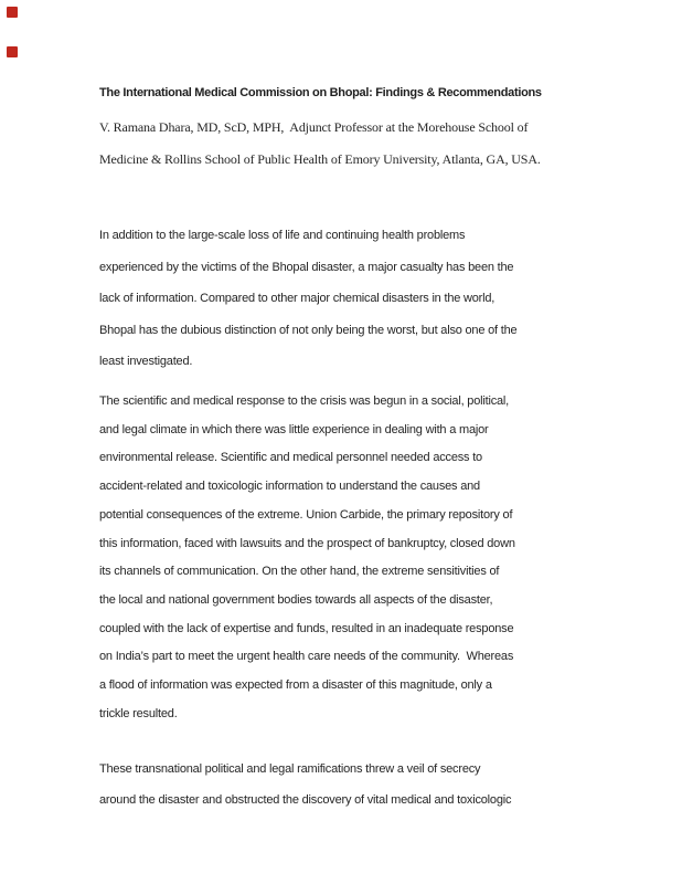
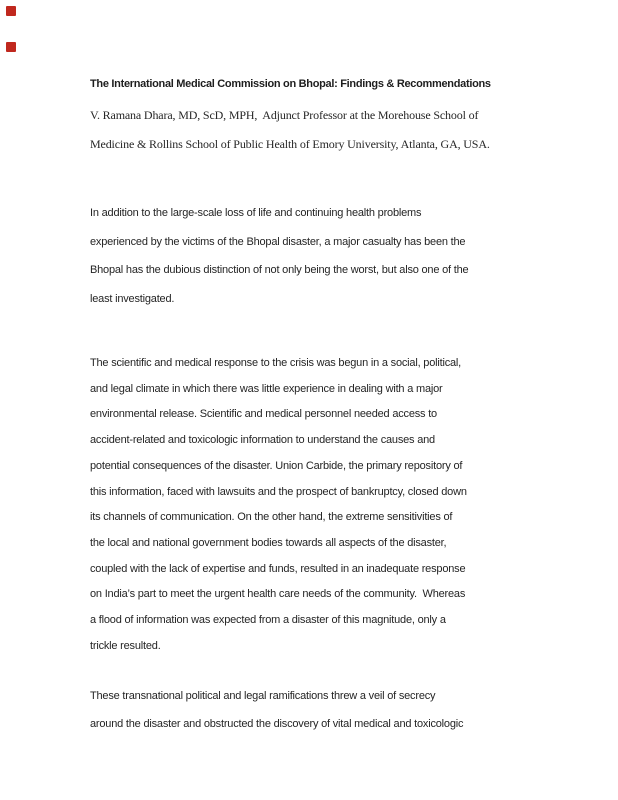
  The International Medical Commission on Bhopal: Findings & Recommendations
  V. Ramana Dhara, MD, ScD, MPH, Adjunct Professor at the Morehouse School of
  Medicine & Rollins School of Public Health of Emory University, Atlanta, GA, USA.
  In addition to the large-scale loss of life and continuing health problems
  experienced by the victims of the Bhopal disaster, a major casualty has been the
- lack of information. Compared to other major chemical disasters in the world,
  Bhopal has the dubious distinction of not only being the worst, but also one of the
  least investigated.
  The scientific and medical response to the crisis was begun in a social, political,
  and legal climate in which there was little experience in dealing with a major
  environmental release. Scientific and medical personnel needed access to
  accident-related and toxicologic information to understand the causes and
- potential consequences of the extreme. Union Carbide, the primary repository of
+ potential consequences of the disaster. Union Carbide, the primary repository of
  this information, faced with lawsuits and the prospect of bankruptcy, closed down
  its channels of communication. On the other hand, the extreme sensitivities of
  the local and national government bodies towards all aspects of the disaster,
  coupled with the lack of expertise and funds, resulted in an inadequate response
  on India’s part to meet the urgent health care needs of the community. Whereas
  a flood of information was expected from a disaster of this magnitude, only a
  trickle resulted.
  These transnational political and legal ramifications threw a veil of secrecy
  around the disaster and obstructed the discovery of vital medical and toxicologic
